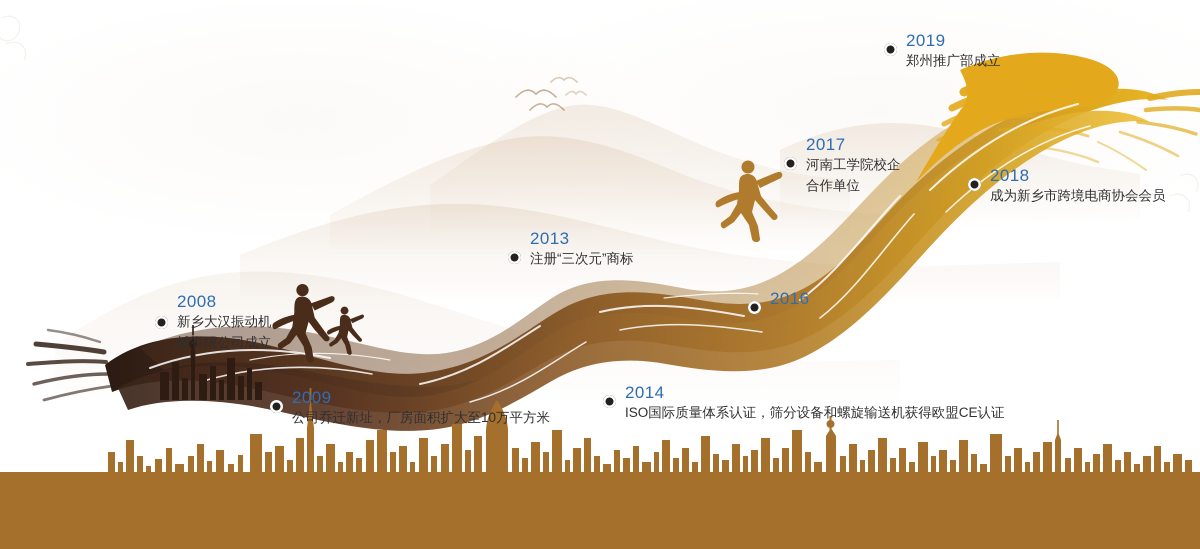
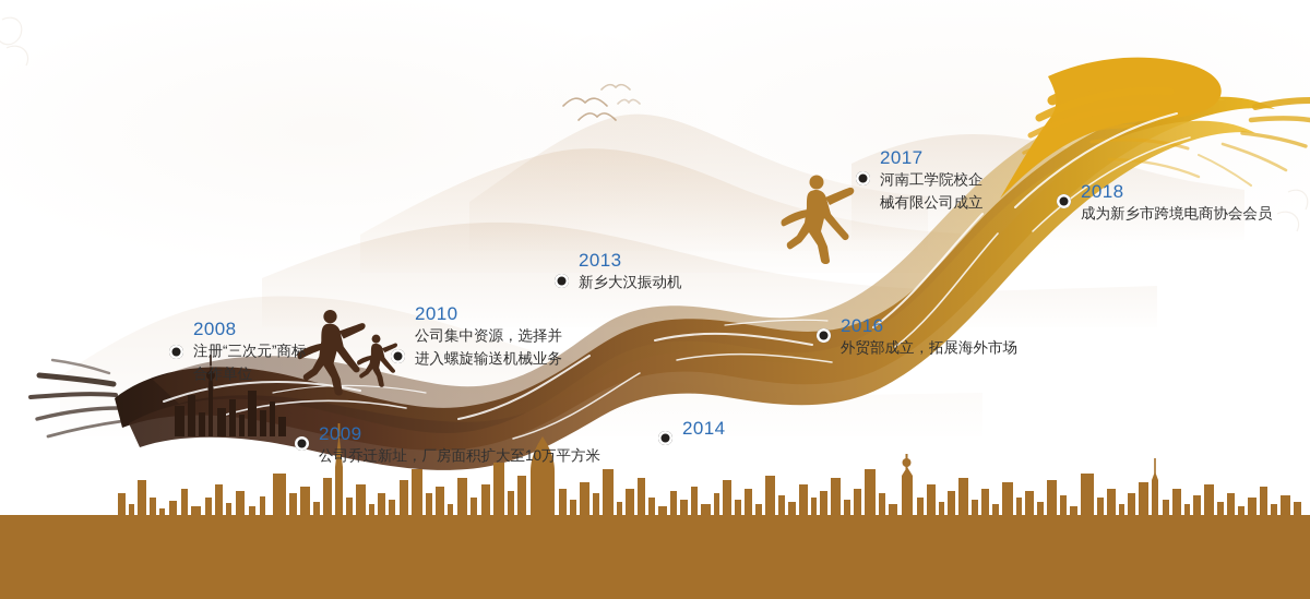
  2008
- 新乡大汉振动机
+ 注册“三次元”商标
- 械有限公司成立
+ 合作单位
  2009
  公司乔迁新址，厂房面积扩大至10万平方米
+ 2010
+ 公司集中资源，选择并
+ 进入螺旋输送机械业务
  2013
- 注册“三次元”商标
+ 新乡大汉振动机
  2014
- ISO国际质量体系认证，筛分设备和螺旋输送机获得欧盟CE认证
  2016
+ 外贸部成立，拓展海外市场
  2017
  河南工学院校企
- 合作单位
+ 械有限公司成立
  2018
  成为新乡市跨境电商协会会员
- 2019
- 郑州推广部成立
